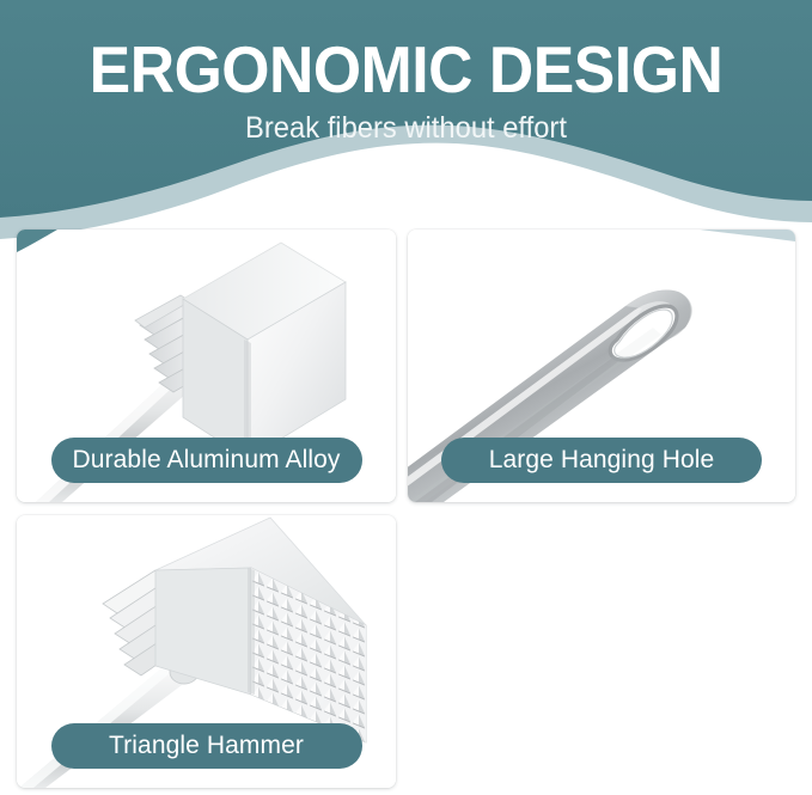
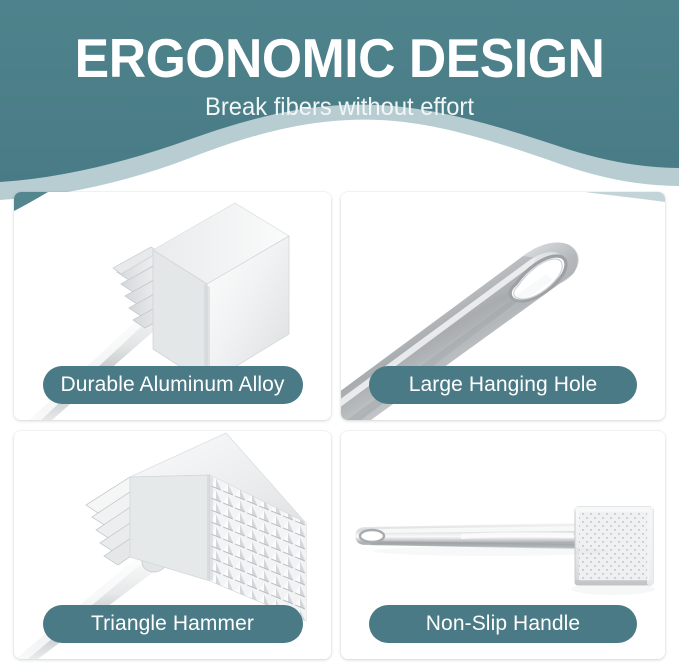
  ERGONOMIC DESIGN
  Break fibers without effort
  Durable Aluminum Alloy
  Large Hanging Hole
  Triangle Hammer
+ Non-Slip Handle
